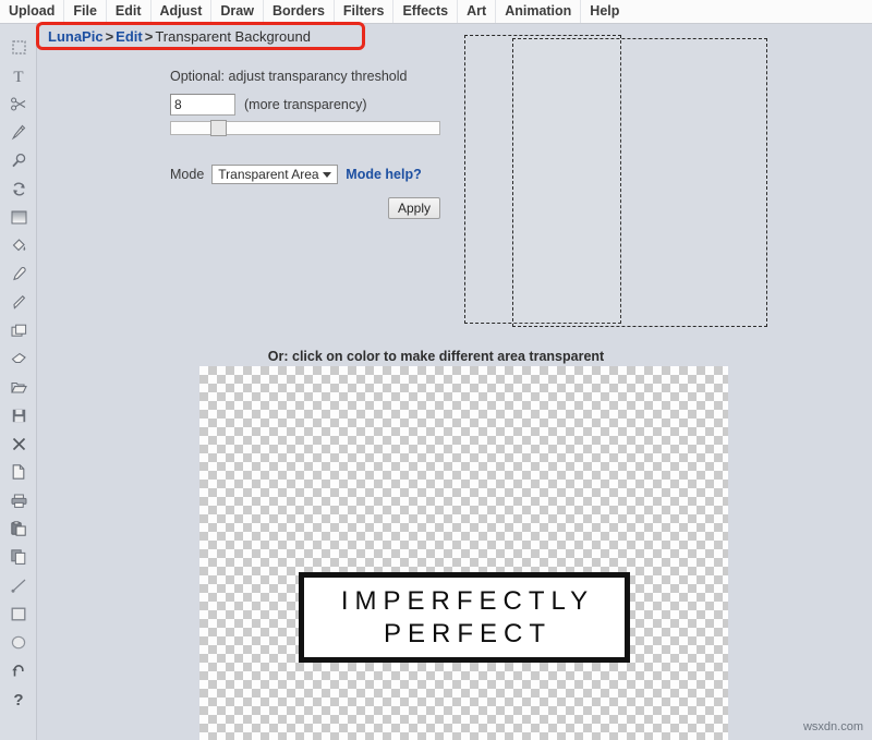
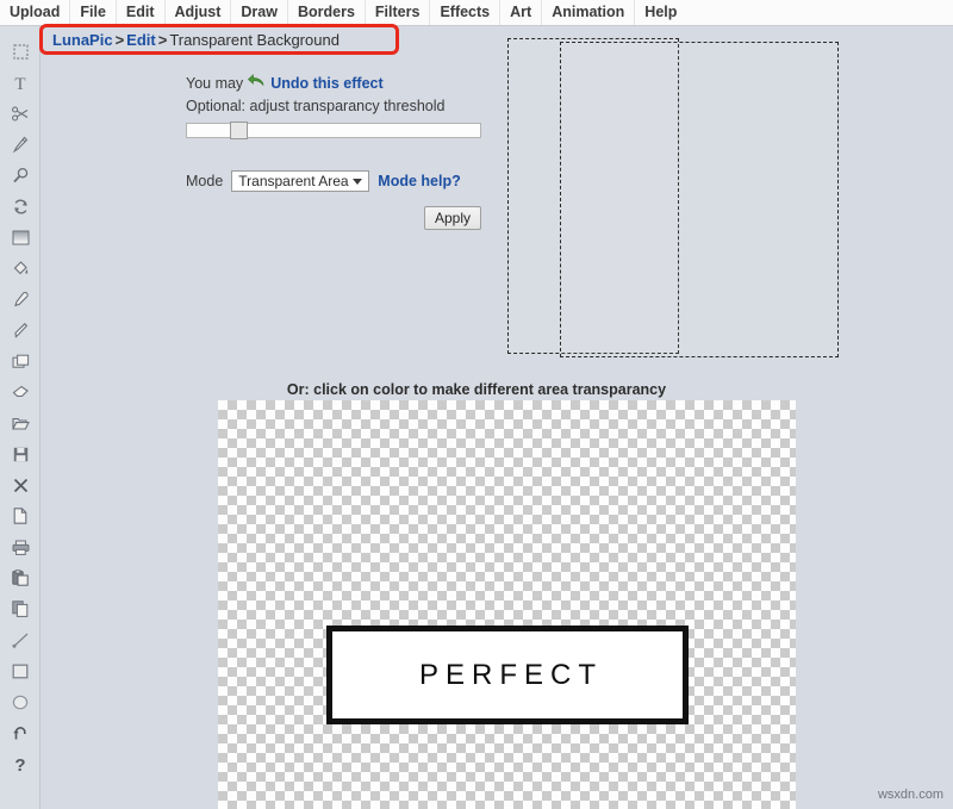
  Upload
  File
  Edit
  Adjust
  Draw
  Borders
  Filters
  Effects
  Art
  Animation
  Help
  T
  ?
  LunaPic > Edit > Transparent Background
+ You may
+ Undo this effect
  Optional: adjust transparancy threshold
- 8
- (more transparency)
  Mode
  Transparent Area
  Mode help?
  Apply
- Or: click on color to make different area transparent
+ Or: click on color to make different area transparancy
- IMPERFECTLY
  PERFECT
  wsxdn.com
